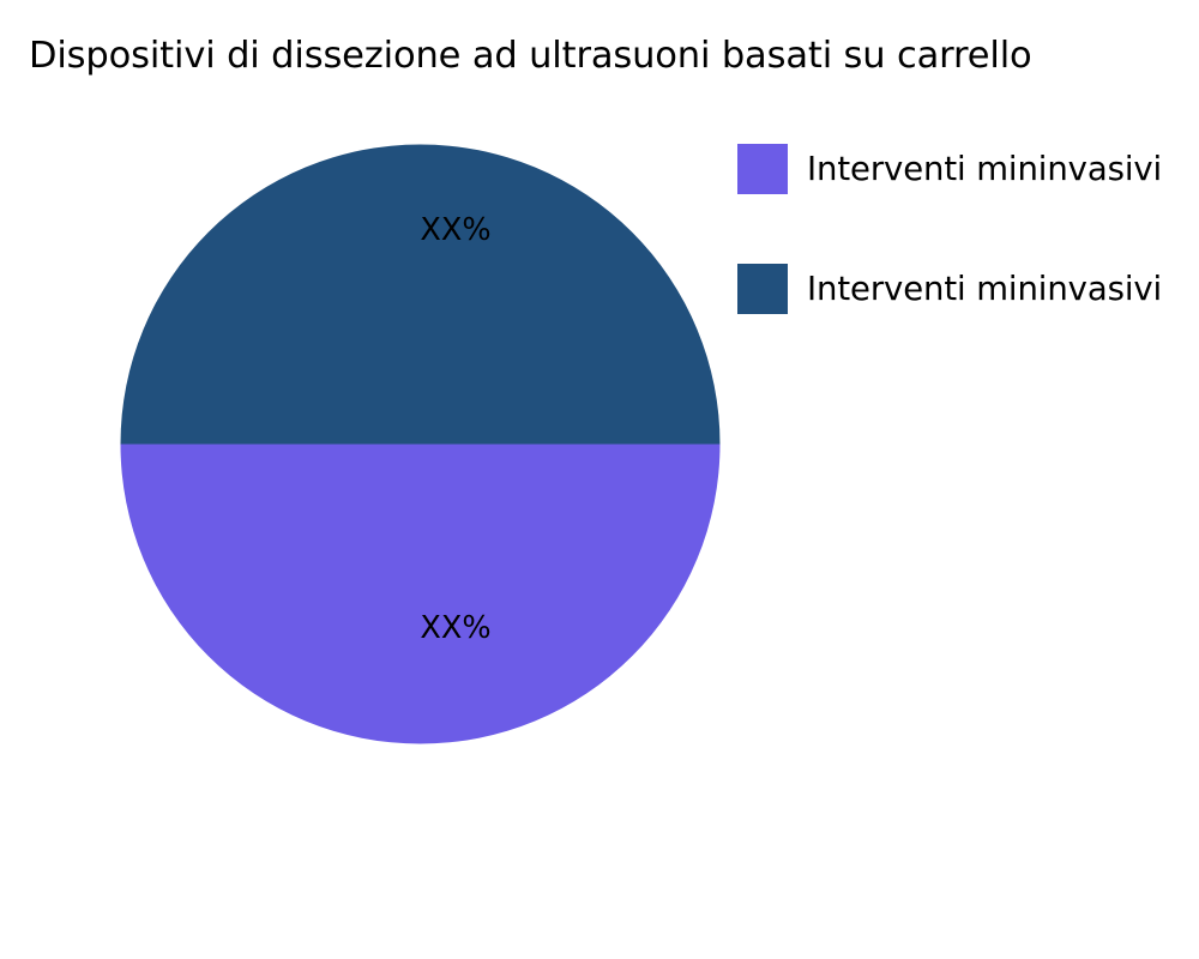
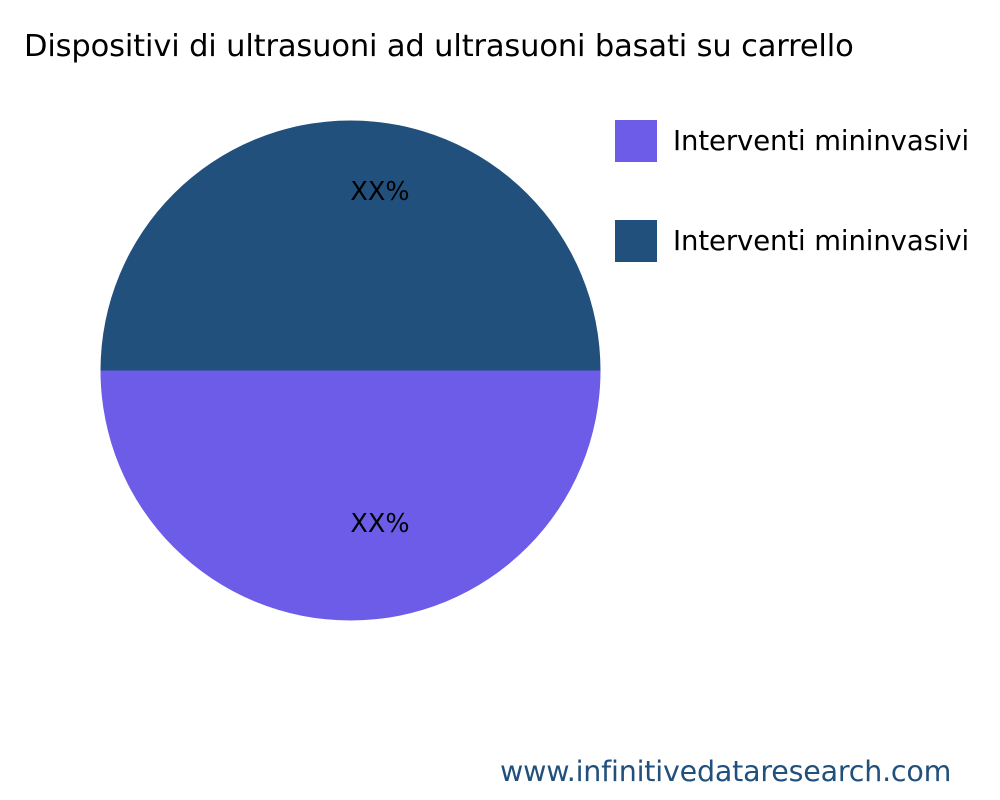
- Dispositivi di dissezione ad ultrasuoni basati su carrello
+ Dispositivi di ultrasuoni ad ultrasuoni basati su carrello
  XX%
  XX%
  Interventi mininvasivi
  Interventi mininvasivi
+ www.infinitivedataresearch.com
